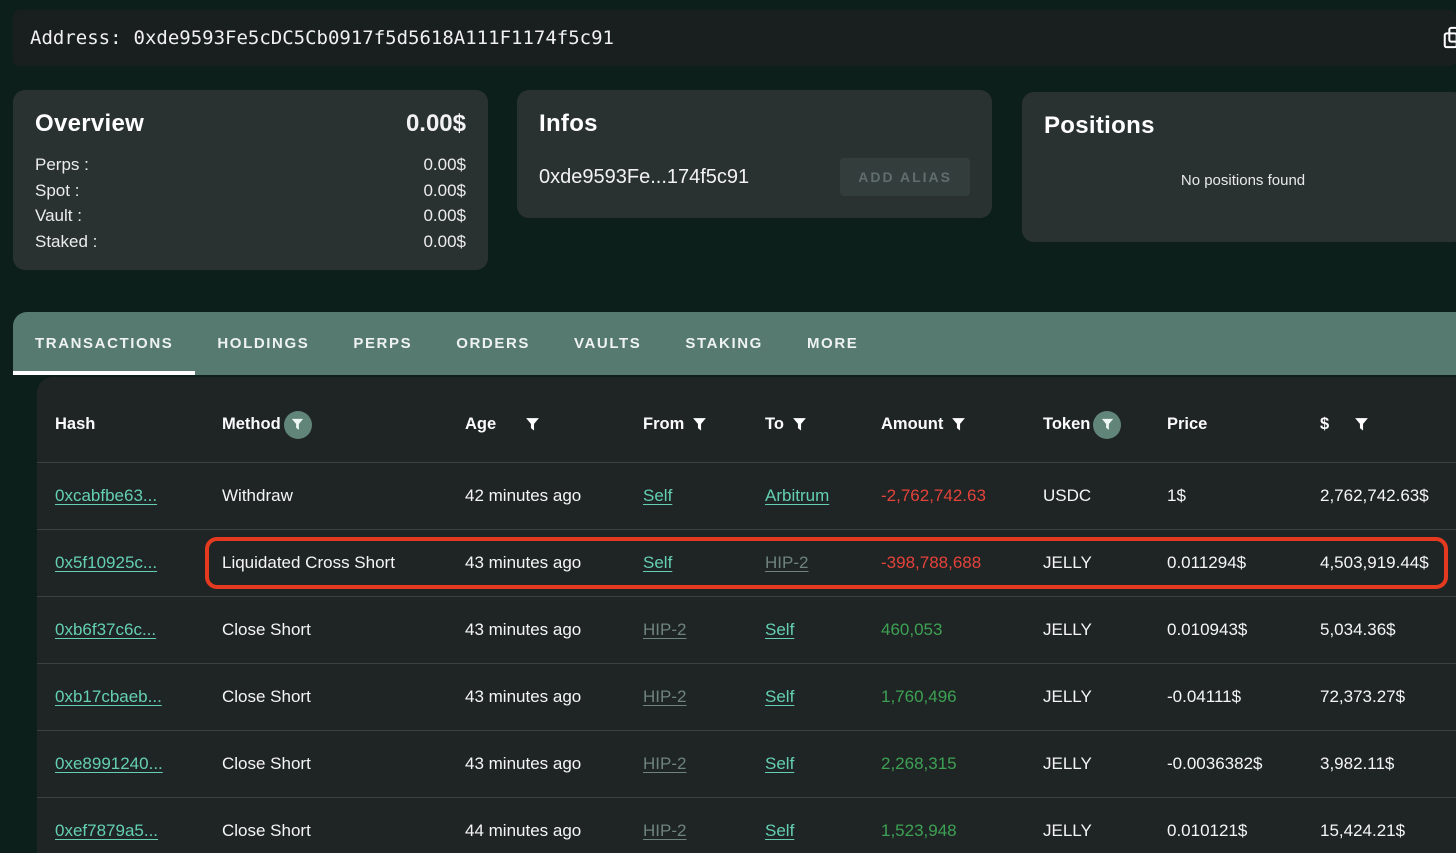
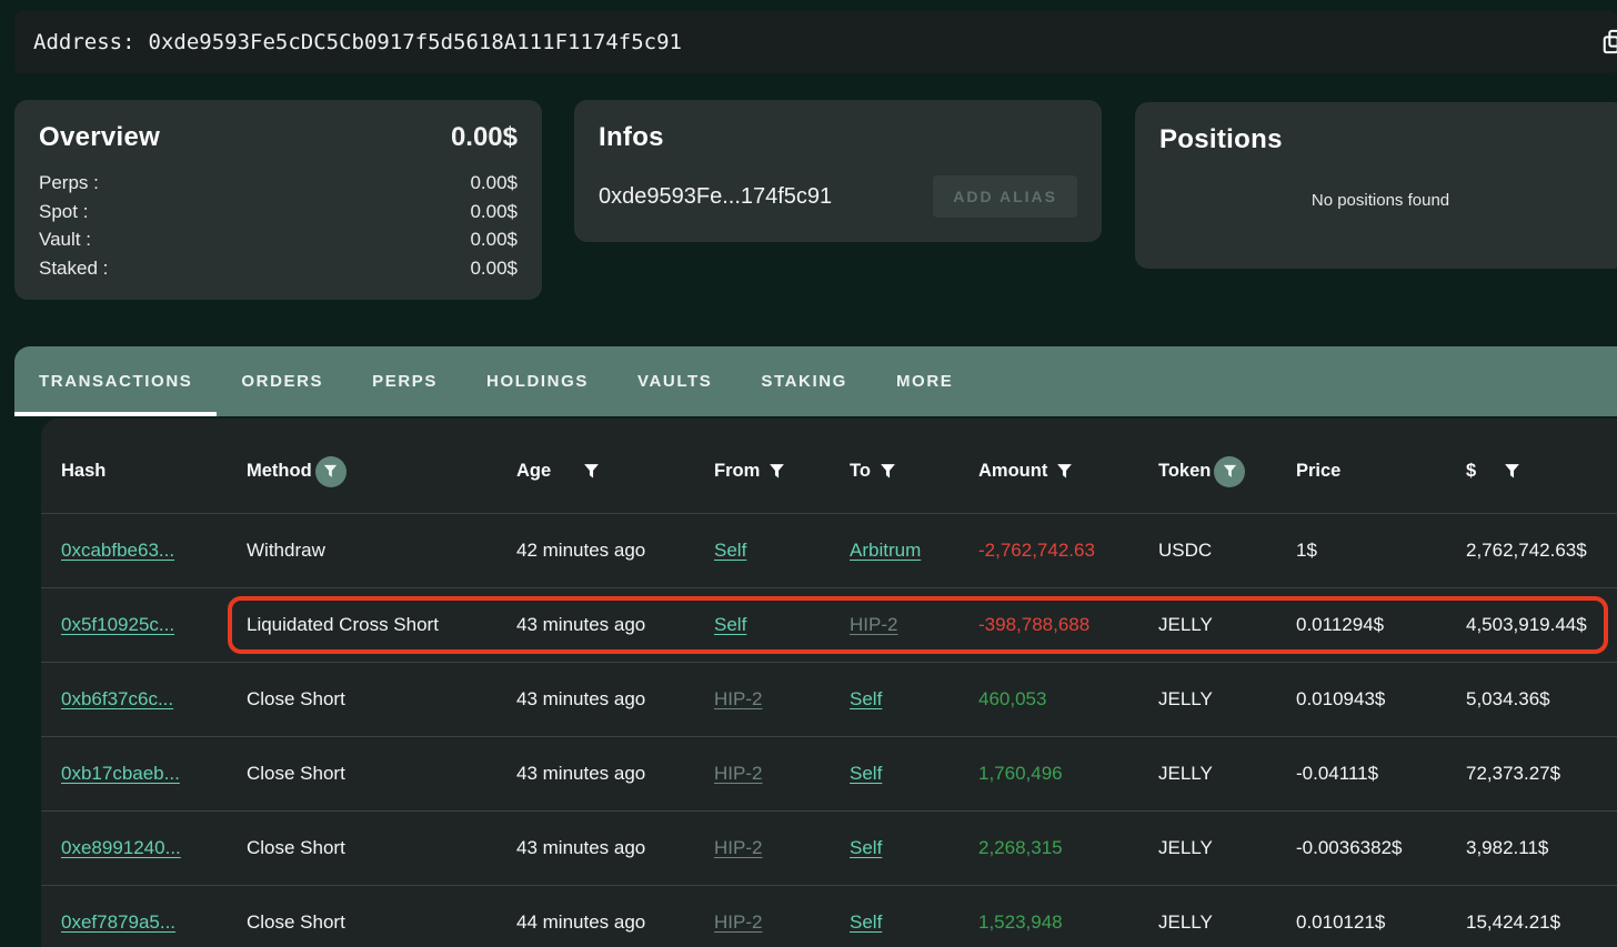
  Address:
  0xde9593Fe5cDC5Cb0917f5d5618A111F1174f5c91
  Overview
  0.00$
  Perps :
  0.00$
  Spot :
  0.00$
  Vault :
  0.00$
  Staked :
  0.00$
  Infos
  0xde9593Fe...174f5c91
  ADD ALIAS
  Positions
  No positions found
  TRANSACTIONS
- HOLDINGS
+ ORDERS
  PERPS
- ORDERS
+ HOLDINGS
  VAULTS
  STAKING
  MORE
  Hash
  Method
  Age
  From
  To
  Amount
  Token
  Price
  $
  0xcabfbe63...
  Withdraw
  42 minutes ago
  Self
  Arbitrum
  -2,762,742.63
  USDC
  1$
  2,762,742.63$
  0x5f10925c...
  Liquidated Cross Short
  43 minutes ago
  Self
  HIP-2
  -398,788,688
  JELLY
  0.011294$
  4,503,919.44$
  0xb6f37c6c...
  Close Short
  43 minutes ago
  HIP-2
  Self
  460,053
  JELLY
  0.010943$
  5,034.36$
  0xb17cbaeb...
  Close Short
  43 minutes ago
  HIP-2
  Self
  1,760,496
  JELLY
  -0.04111$
  72,373.27$
  0xe8991240...
  Close Short
  43 minutes ago
  HIP-2
  Self
  2,268,315
  JELLY
  -0.0036382$
  3,982.11$
  0xef7879a5...
  Close Short
  44 minutes ago
  HIP-2
  Self
  1,523,948
  JELLY
  0.010121$
  15,424.21$
